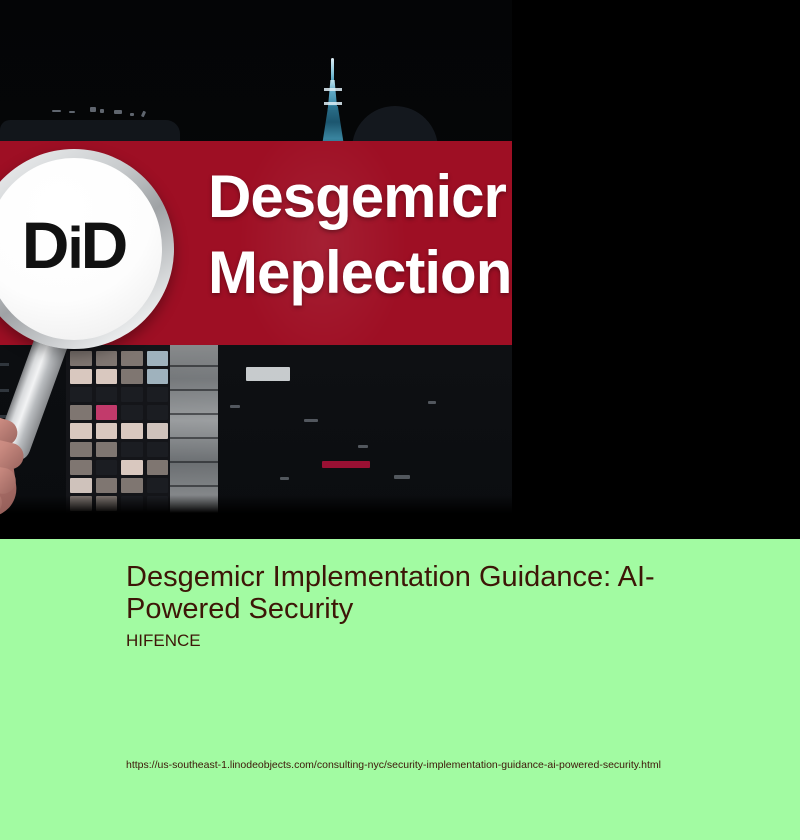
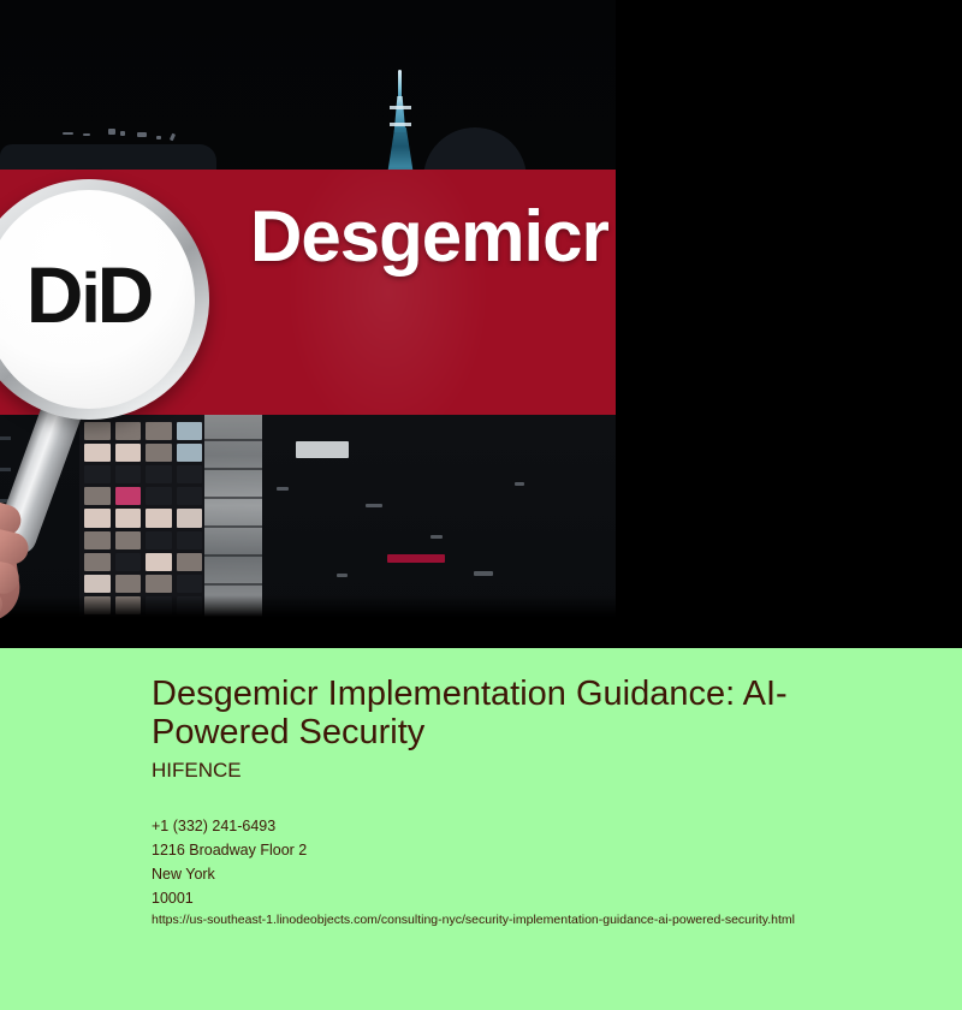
  Desgemicr
- Meplection
  DiD
  Desgemicr Implementation Guidance: AI-Powered Security
  HIFENCE
+ +1 (332) 241-6493
+ 1216 Broadway Floor 2
+ New York
+ 10001
  https://us-southeast-1.linodeobjects.com/consulting-nyc/security-implementation-guidance-ai-powered-security.html
